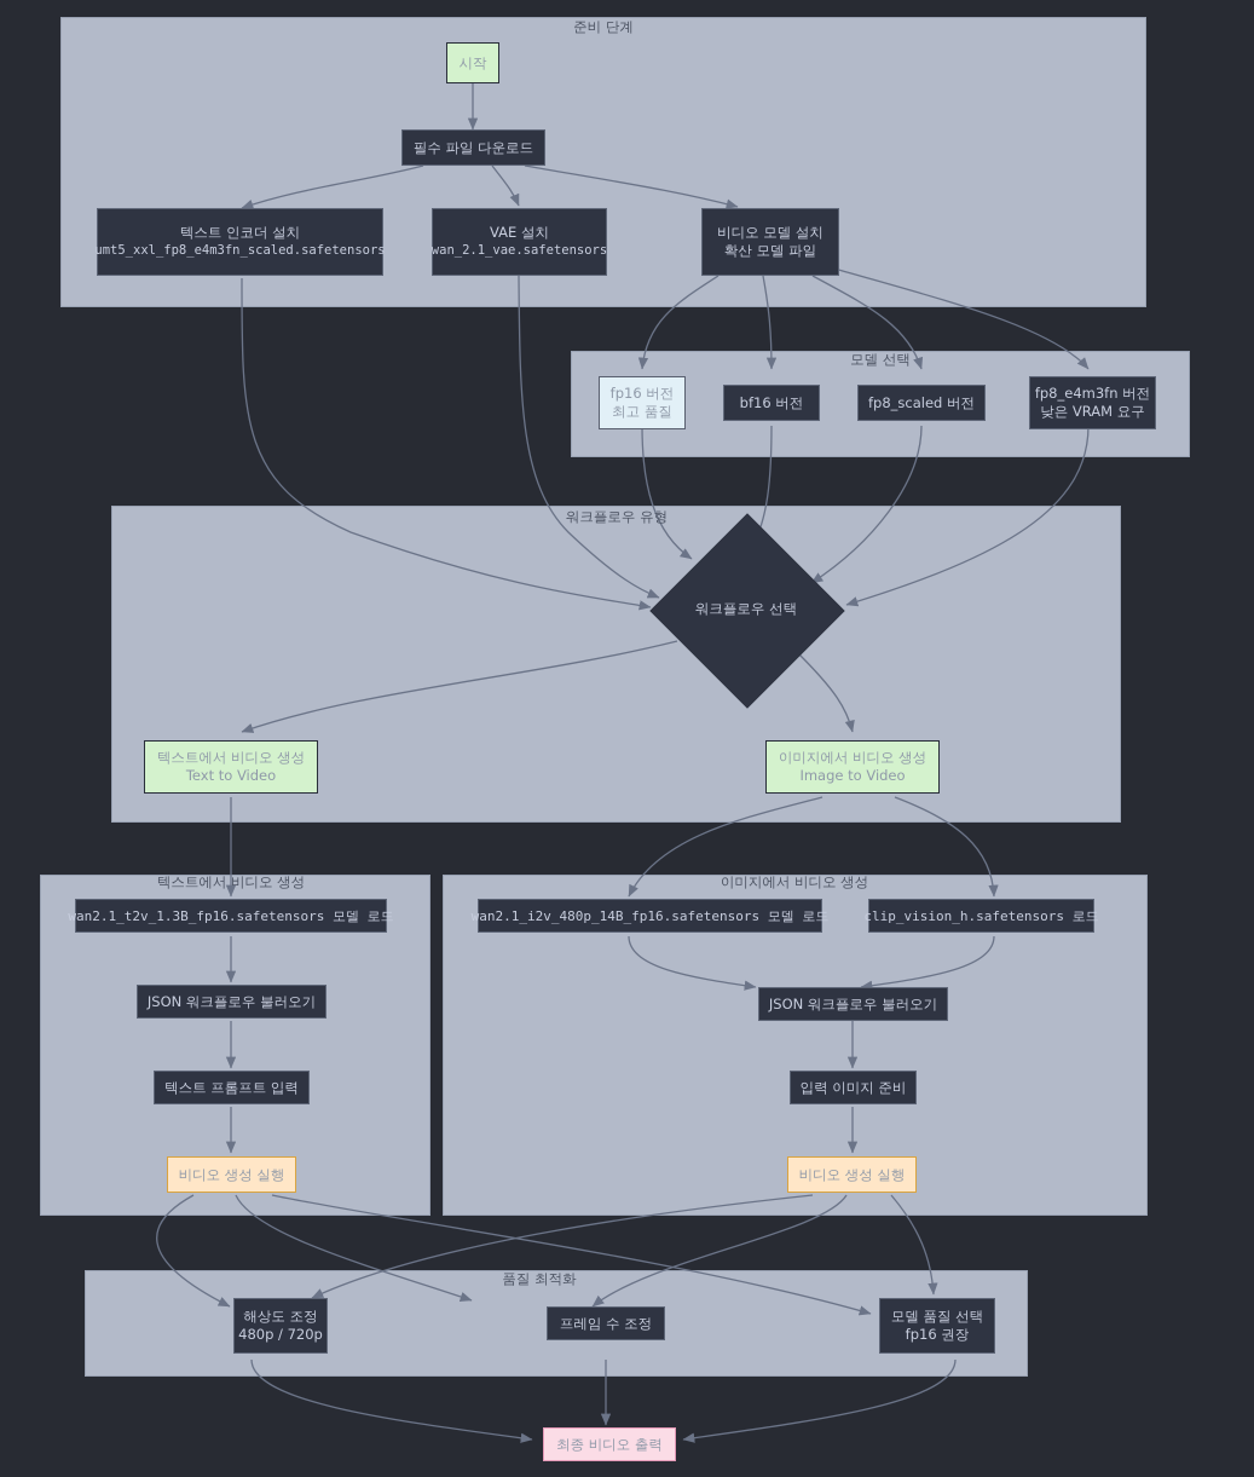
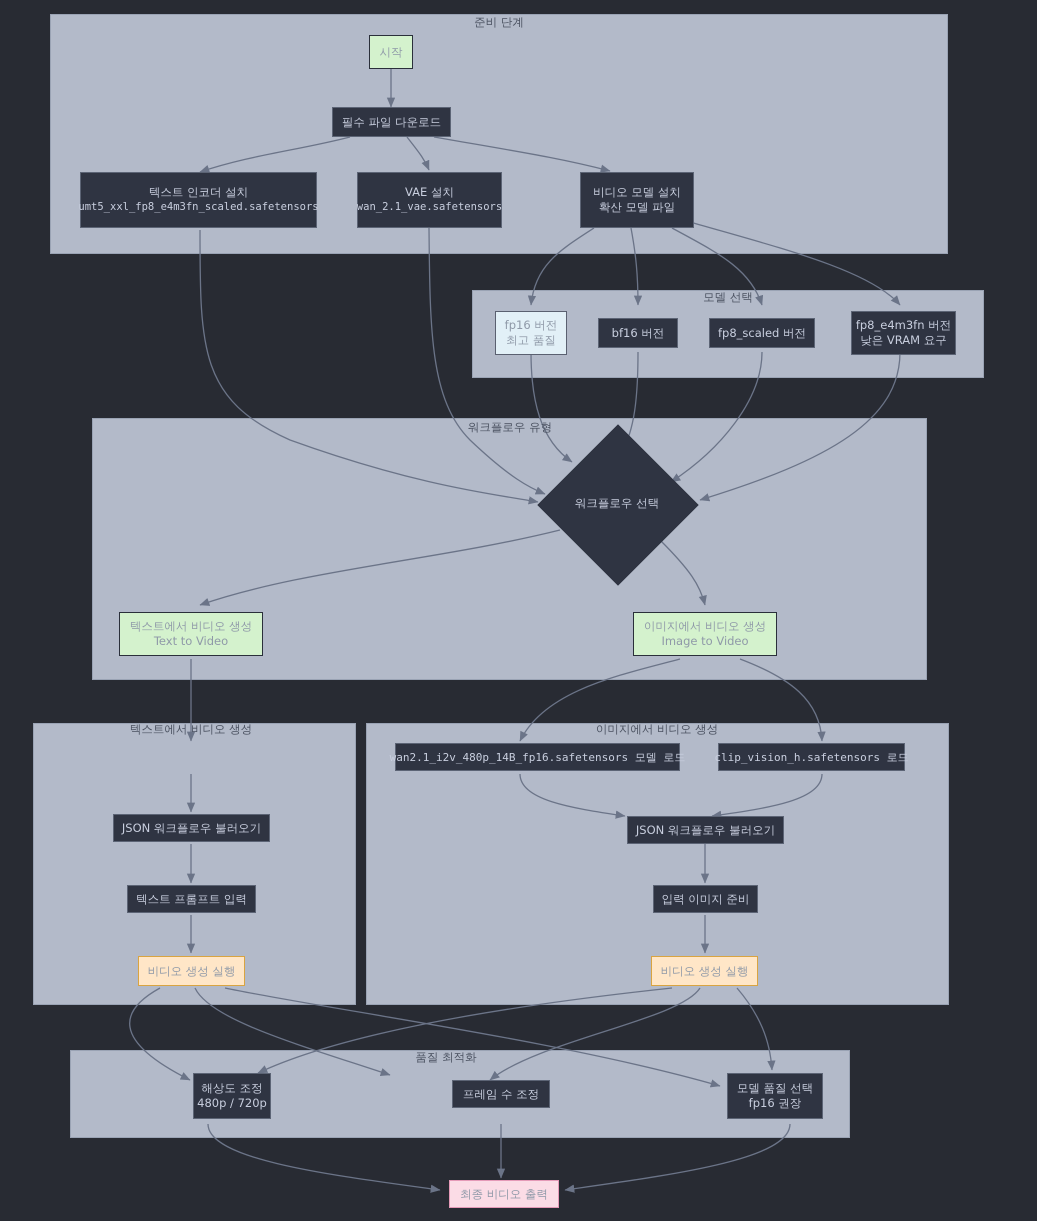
  준비 단계
  모델 선택
  워크플로우 유형
  텍스트에서 비디오 생성
  이미지에서 비디오 생성
  품질 최적화
  시작
  필수 파일 다운로드
  텍스트 인코더 설치
  umt5_xxl_fp8_e4m3fn_scaled.safetensors
  VAE 설치
  wan_2.1_vae.safetensors
  비디오 모델 설치
  확산 모델 파일
  fp16 버전
  최고 품질
  bf16 버전
  fp8_scaled 버전
  fp8_e4m3fn 버전
  낮은 VRAM 요구
  워크플로우 선택
  텍스트에서 비디오 생성
  Text to Video
  이미지에서 비디오 생성
  Image to Video
- wan2.1_t2v_1.3B_fp16.safetensors 모델 로드
  JSON 워크플로우 불러오기
  텍스트 프롬프트 입력
  비디오 생성 실행
  wan2.1_i2v_480p_14B_fp16.safetensors 모델 로드
  clip_vision_h.safetensors 로드
  JSON 워크플로우 불러오기
  입력 이미지 준비
  비디오 생성 실행
  해상도 조정
  480p / 720p
  프레임 수 조정
  모델 품질 선택
  fp16 권장
  최종 비디오 출력
